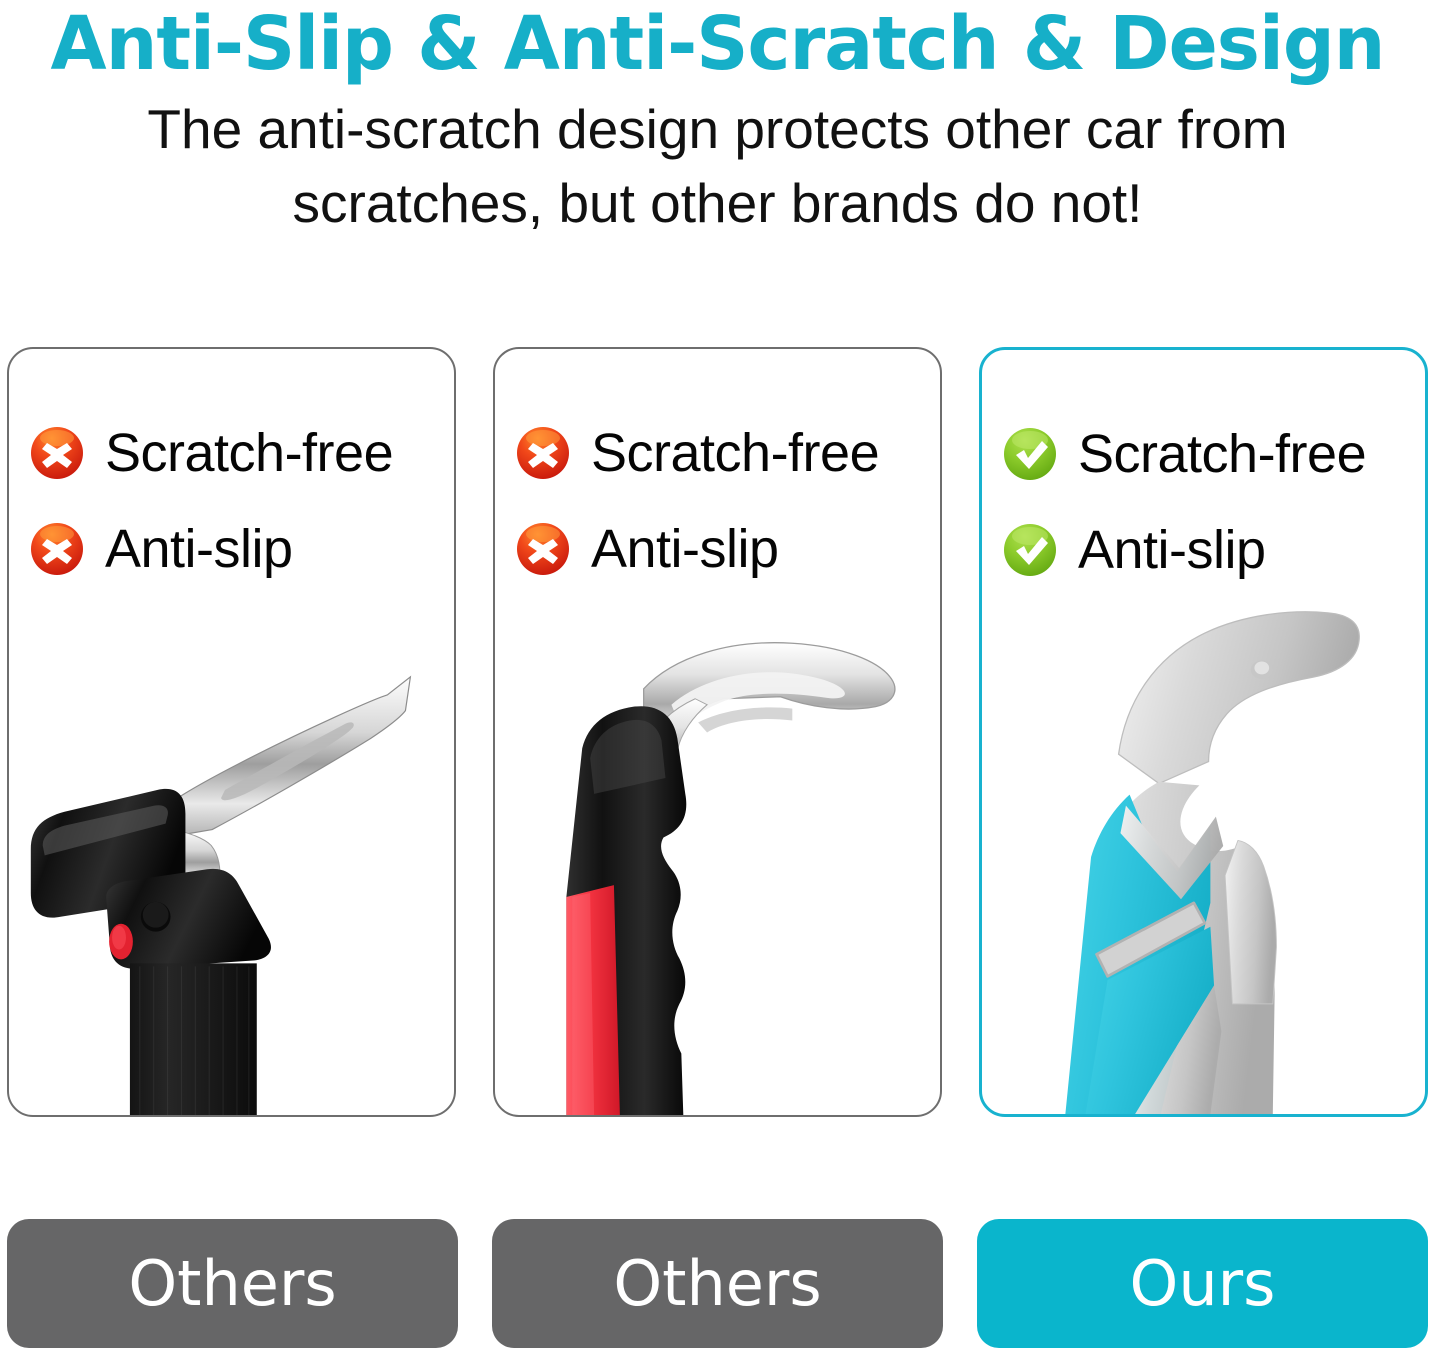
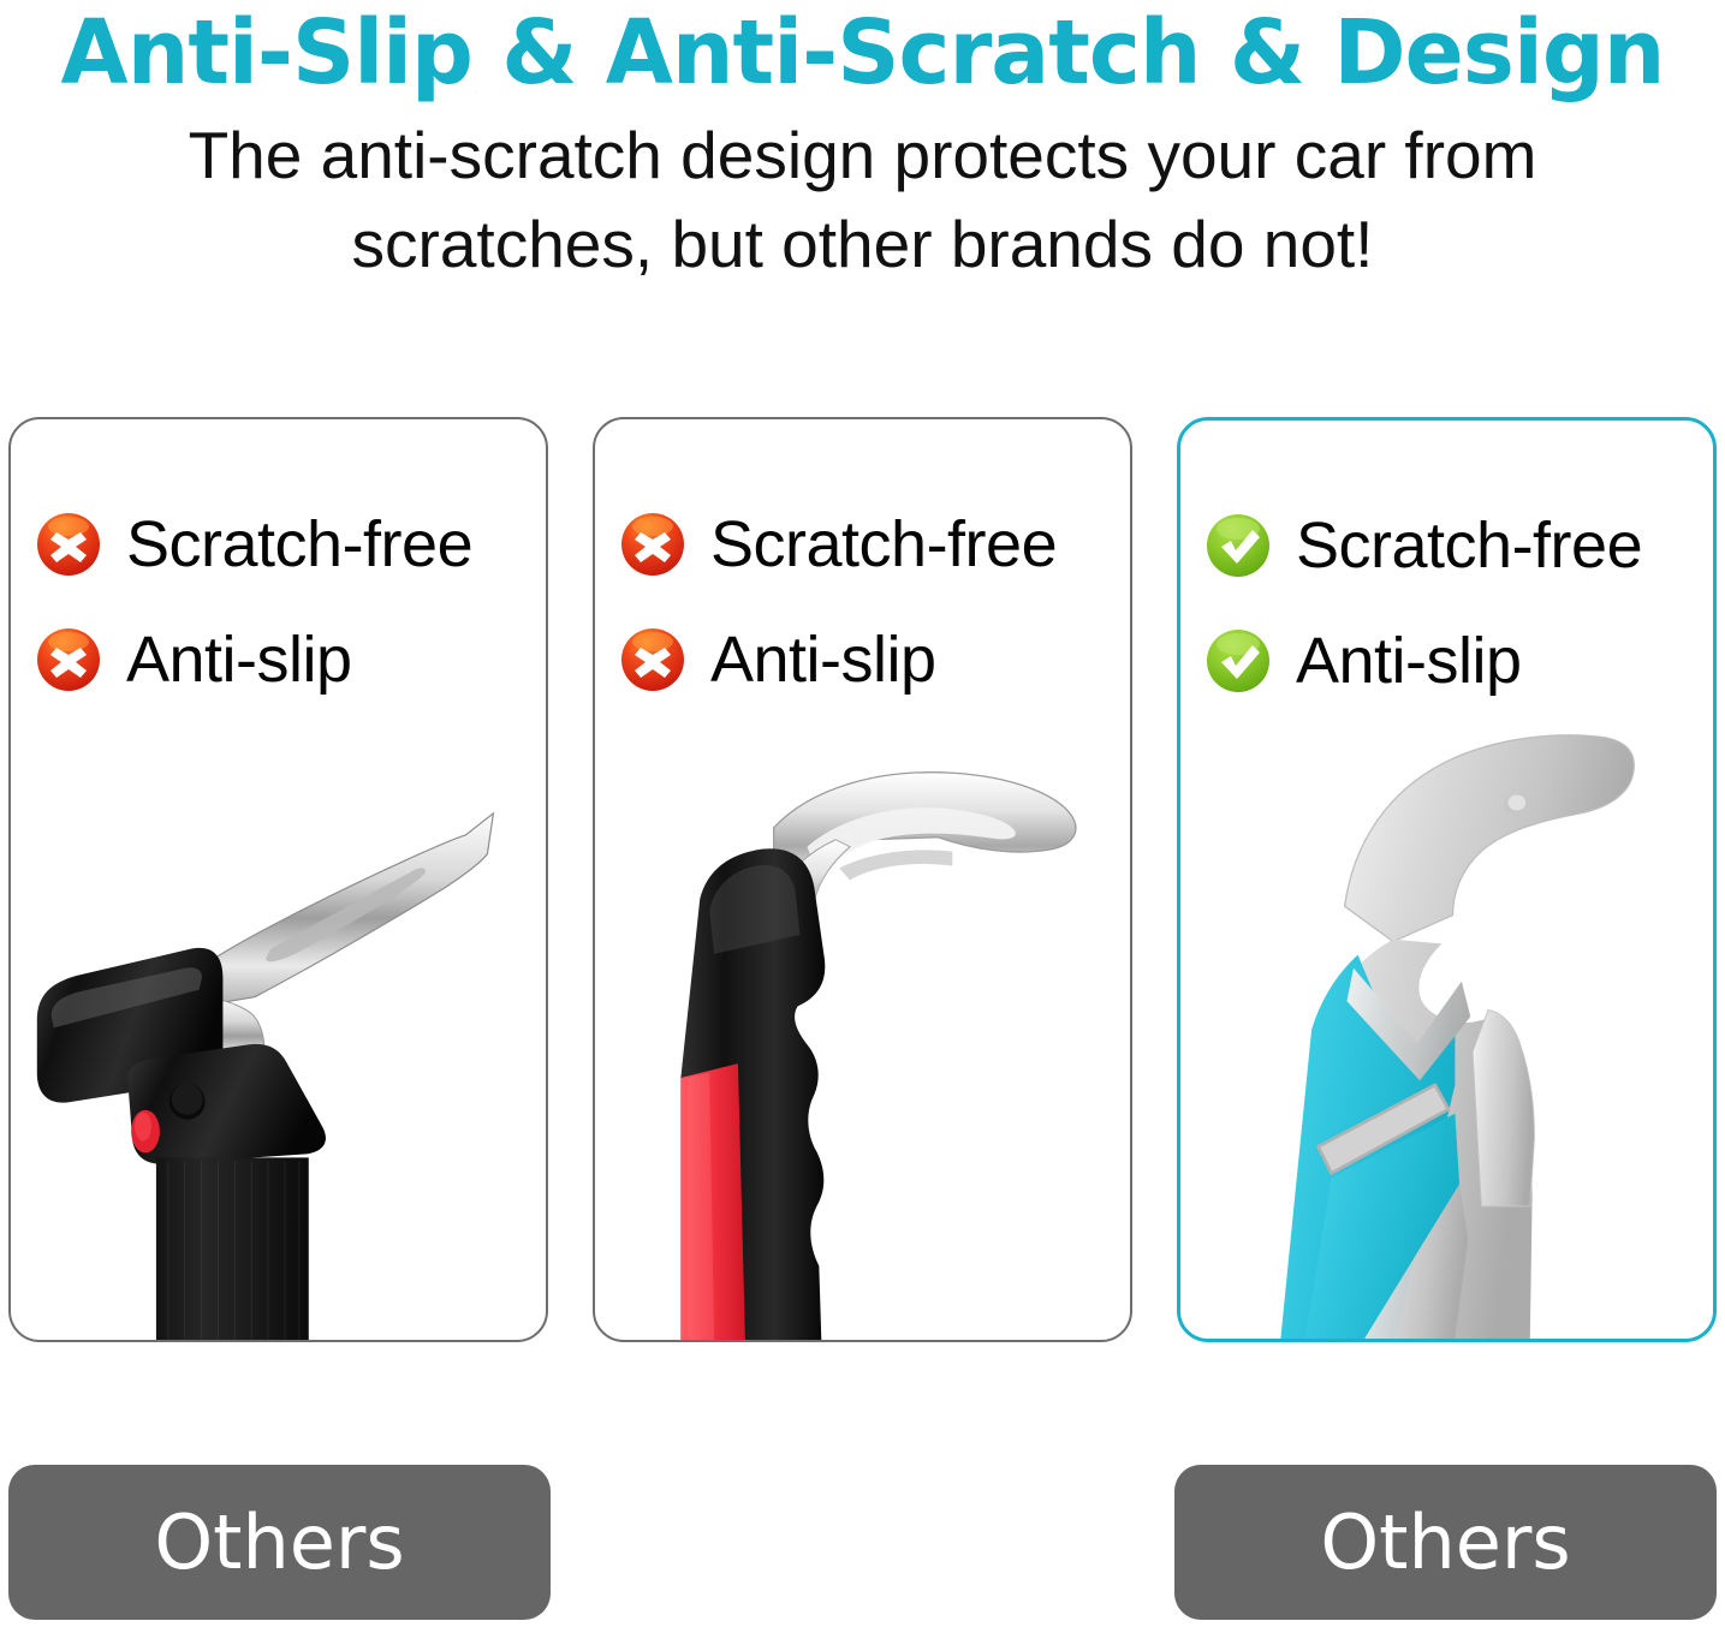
  Anti-Slip & Anti-Scratch & Design
- The anti-scratch design protects other car from scratches, but other brands do not!
+ The anti-scratch design protects your car from scratches, but other brands do not!
  Scratch-free
  Anti-slip
  Scratch-free
  Anti-slip
  Scratch-free
  Anti-slip
  Others
  Others
- Ours
